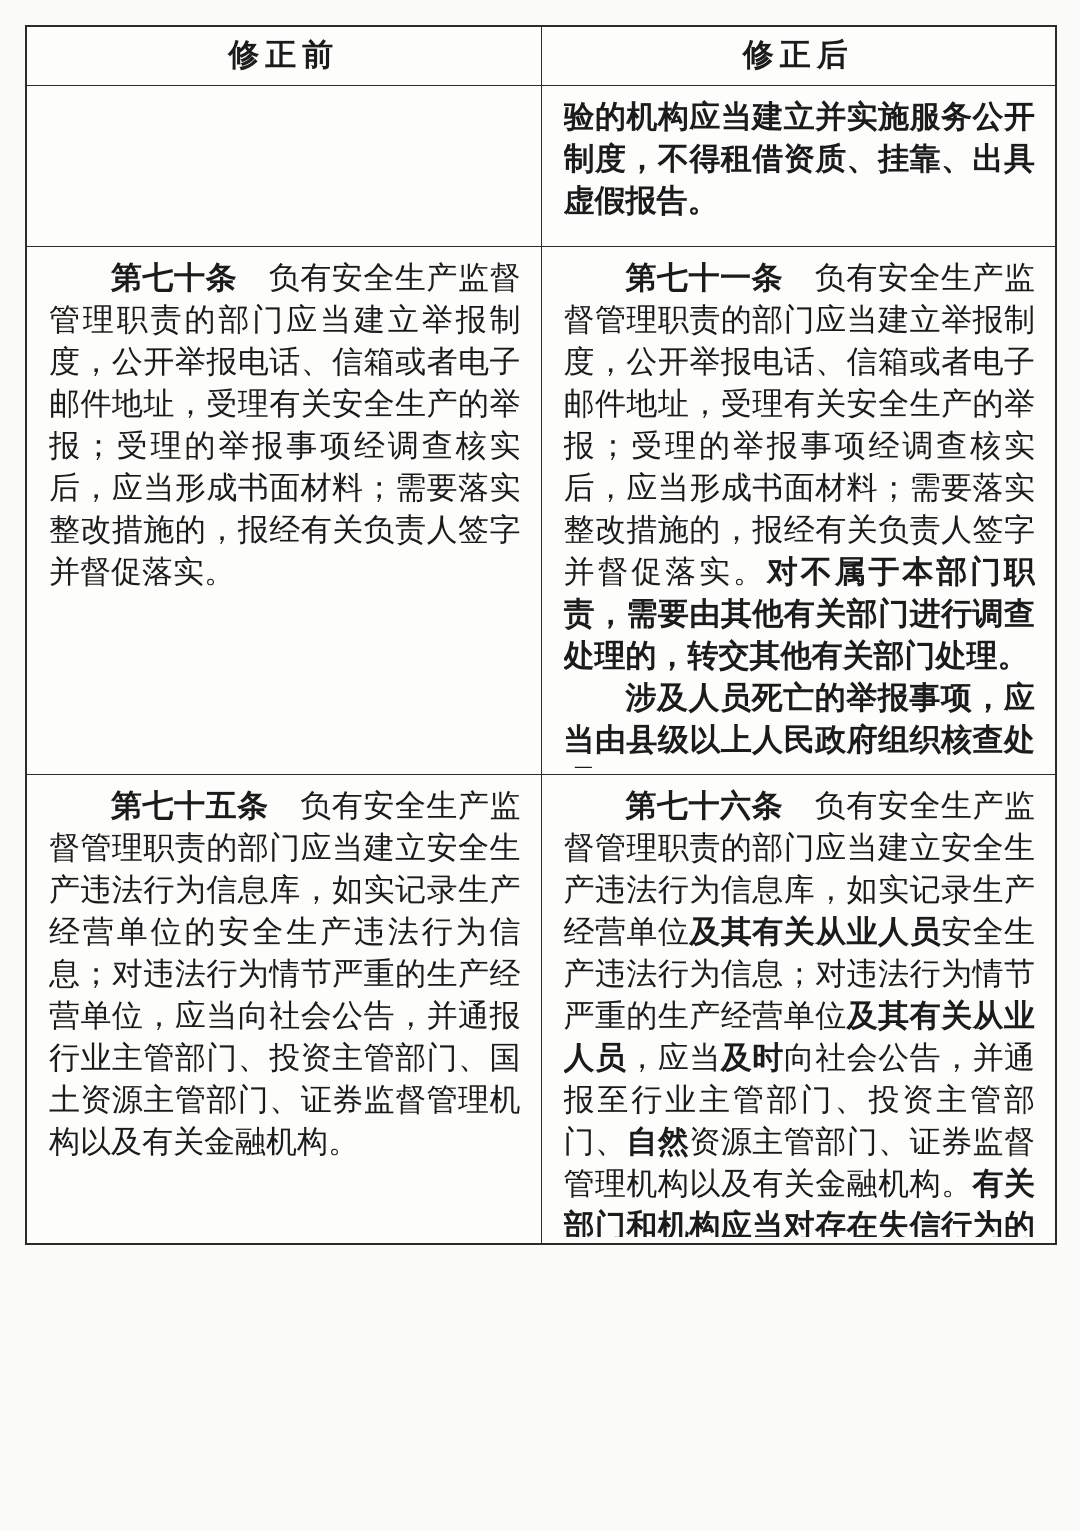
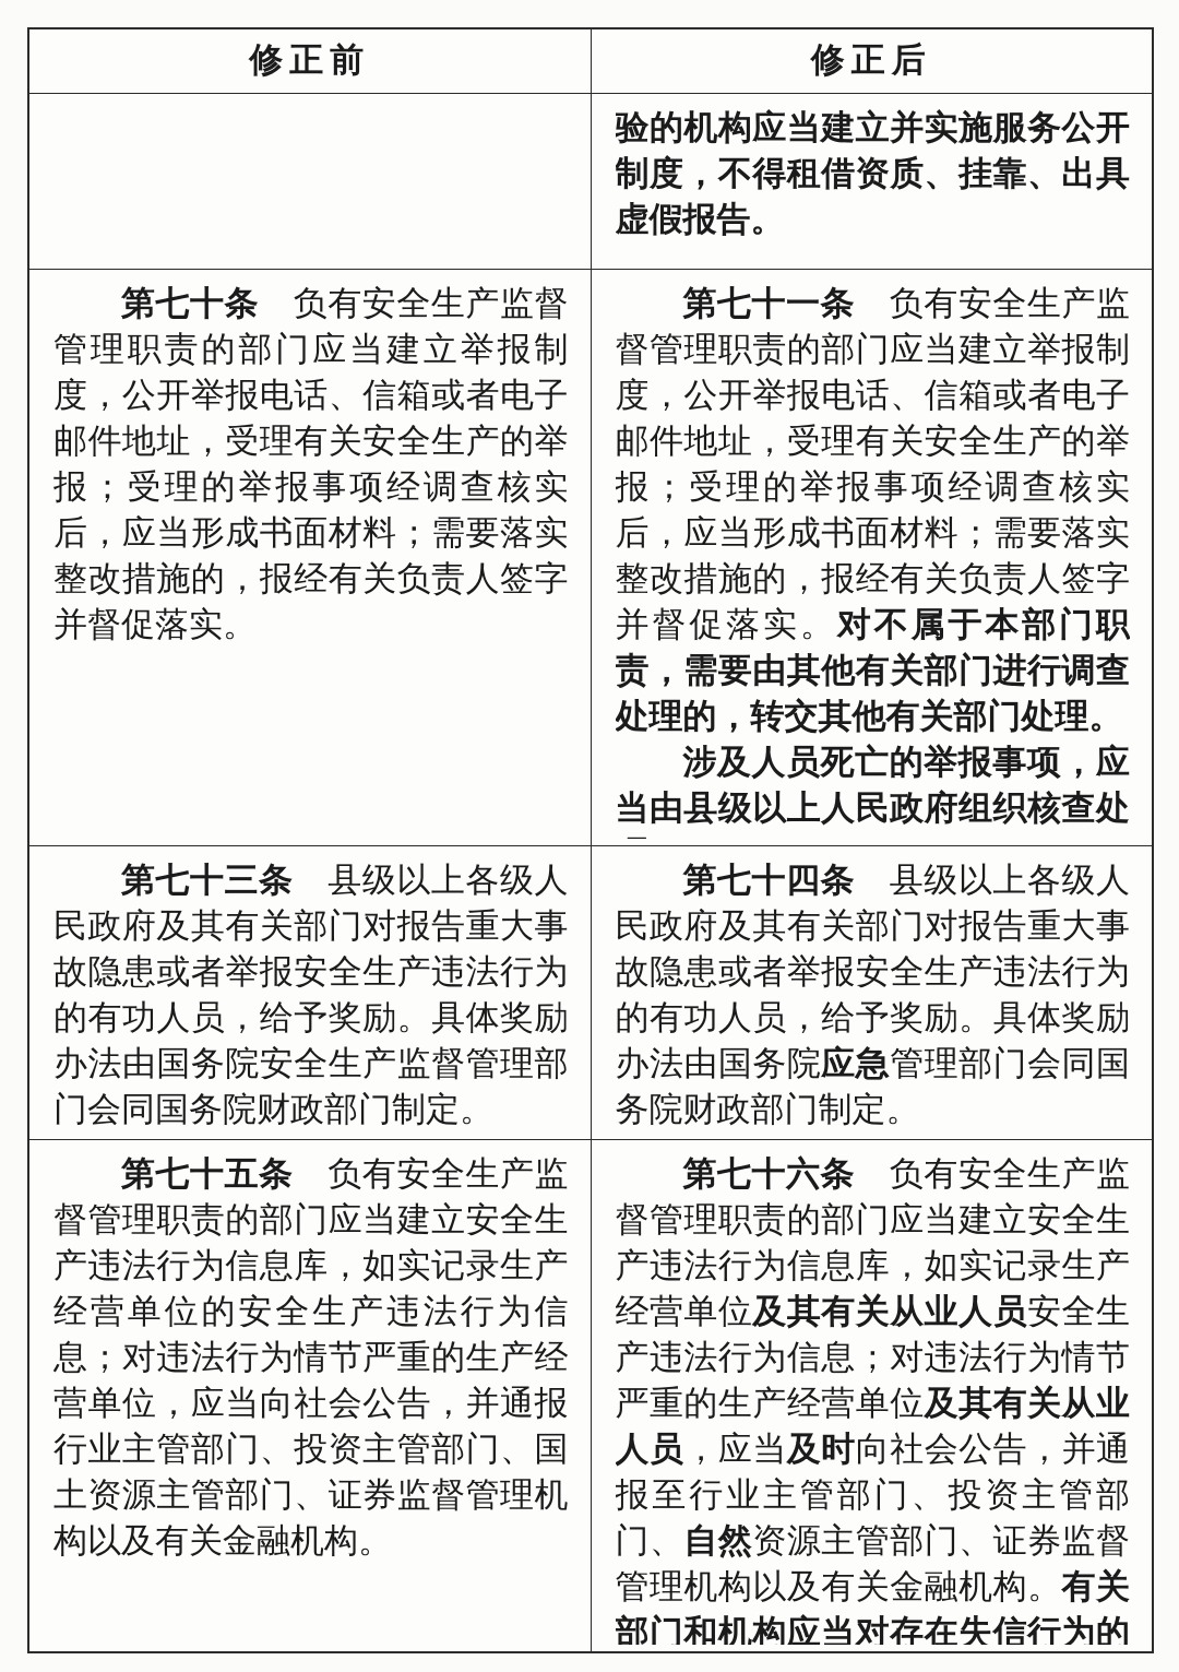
  修正前	修正后
  	验的机构应当建立并实施服务公开制度，不得租借资质、挂靠、出具虚假报告。
  第七十条 负有安全生产监督管理职责的部门应当建立举报制度，公开举报电话、信箱或者电子邮件地址，受理有关安全生产的举报；受理的举报事项经调查核实后，应当形成书面材料；需要落实整改措施的，报经有关负责人签字并督促落实。	第七十一条 负有安全生产监督管理职责的部门应当建立举报制度，公开举报电话、信箱或者电子邮件地址，受理有关安全生产的举报；受理的举报事项经调查核实后，应当形成书面材料；需要落实整改措施的，报经有关负责人签字并督促落实。对不属于本部门职责，需要由其他有关部门进行调查处理的，转交其他有关部门处理。涉及人员死亡的举报事项，应当由县级以上人民政府组织核查处
+ 第七十三条 县级以上各级人民政府及其有关部门对报告重大事故隐患或者举报安全生产违法行为的有功人员，给予奖励。具体奖励办法由国务院安全生产监督管理部门会同国务院财政部门制定。	第七十四条 县级以上各级人民政府及其有关部门对报告重大事故隐患或者举报安全生产违法行为的有功人员，给予奖励。具体奖励办法由国务院应急管理部门会同国务院财政部门制定。
  第七十五条 负有安全生产监督管理职责的部门应当建立安全生产违法行为信息库，如实记录生产经营单位的安全生产违法行为信息；对违法行为情节严重的生产经营单位，应当向社会公告，并通报行业主管部门、投资主管部门、国土资源主管部门、证券监督管理机构以及有关金融机构。	第七十六条 负有安全生产监督管理职责的部门应当建立安全生产违法行为信息库，如实记录生产经营单位及其有关从业人员安全生产违法行为信息；对违法行为情节严重的生产经营单位及其有关从业人员，应当及时向社会公告，并通报至行业主管部门、投资主管部门、自然资源主管部门、证券监督管理机构以及有关金融机构。有关部门和机构应当对存在失信行为的
